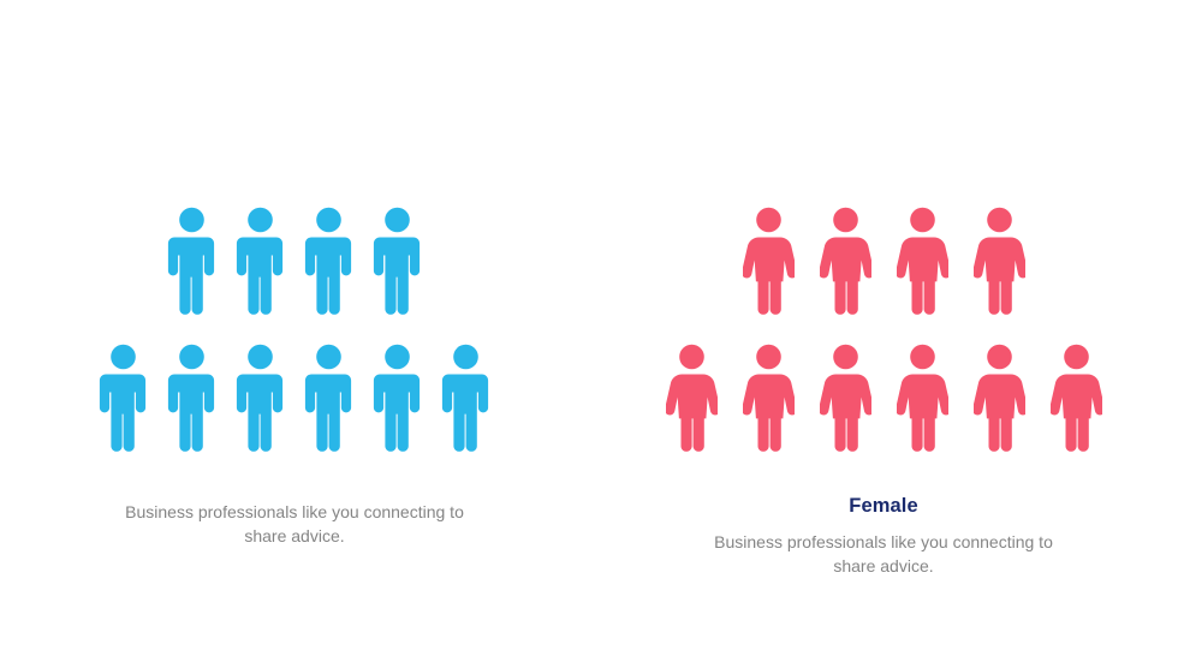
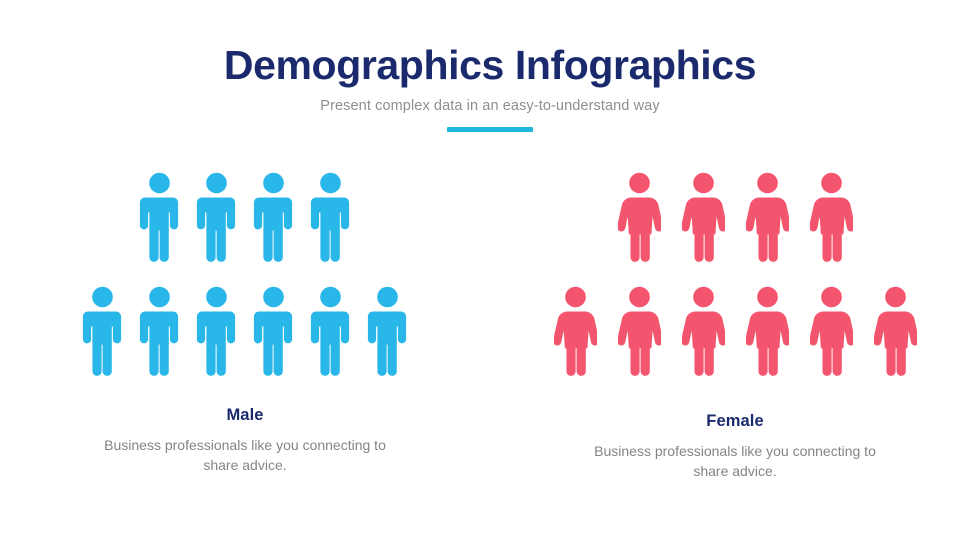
+ Demographics Infographics
+ Present complex data in an easy-to-understand way
+ Male
  Business professionals like you connecting to share advice.
  Female
  Business professionals like you connecting to share advice.
